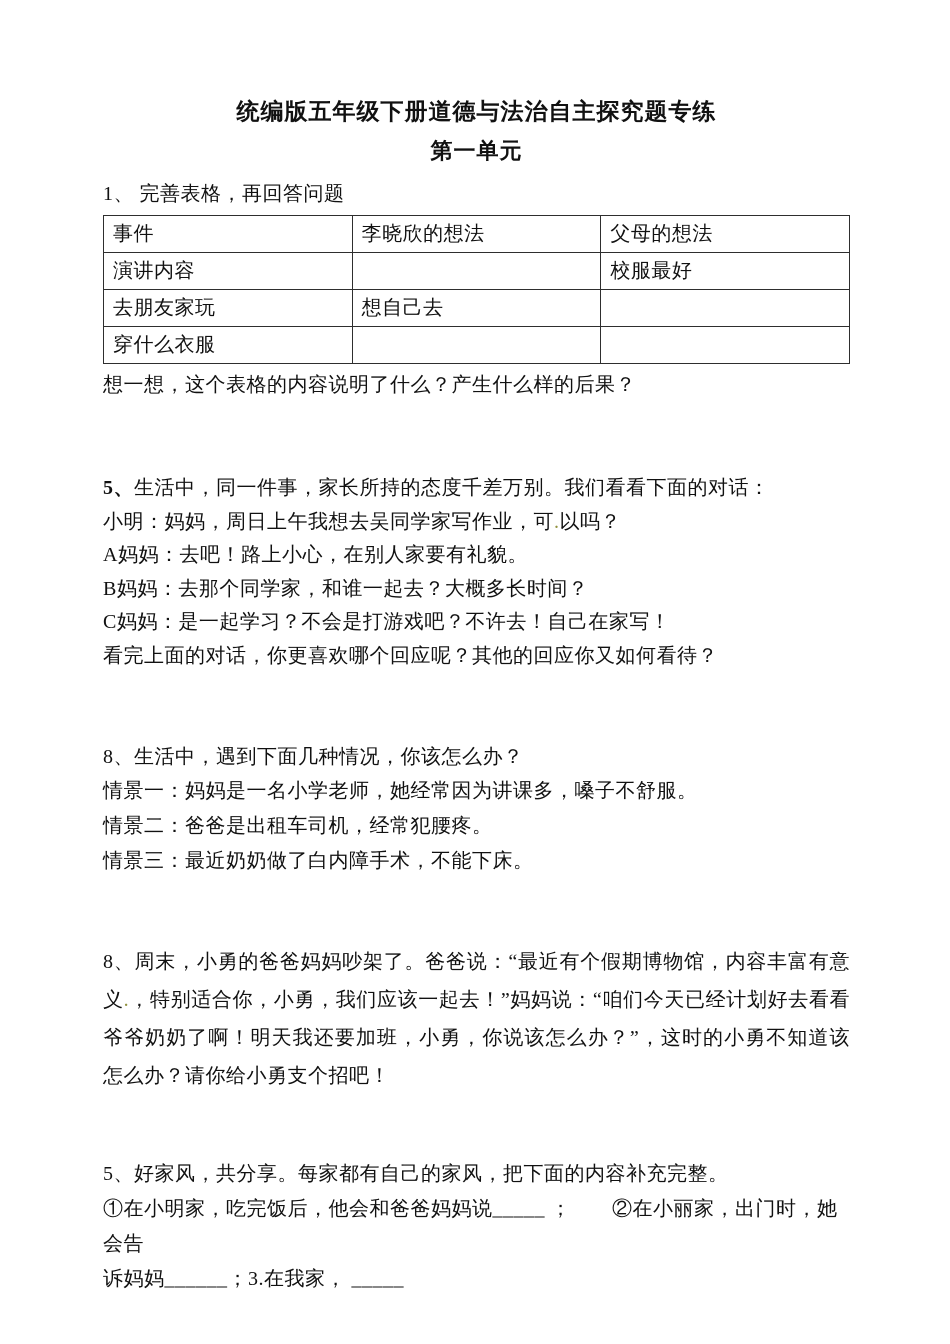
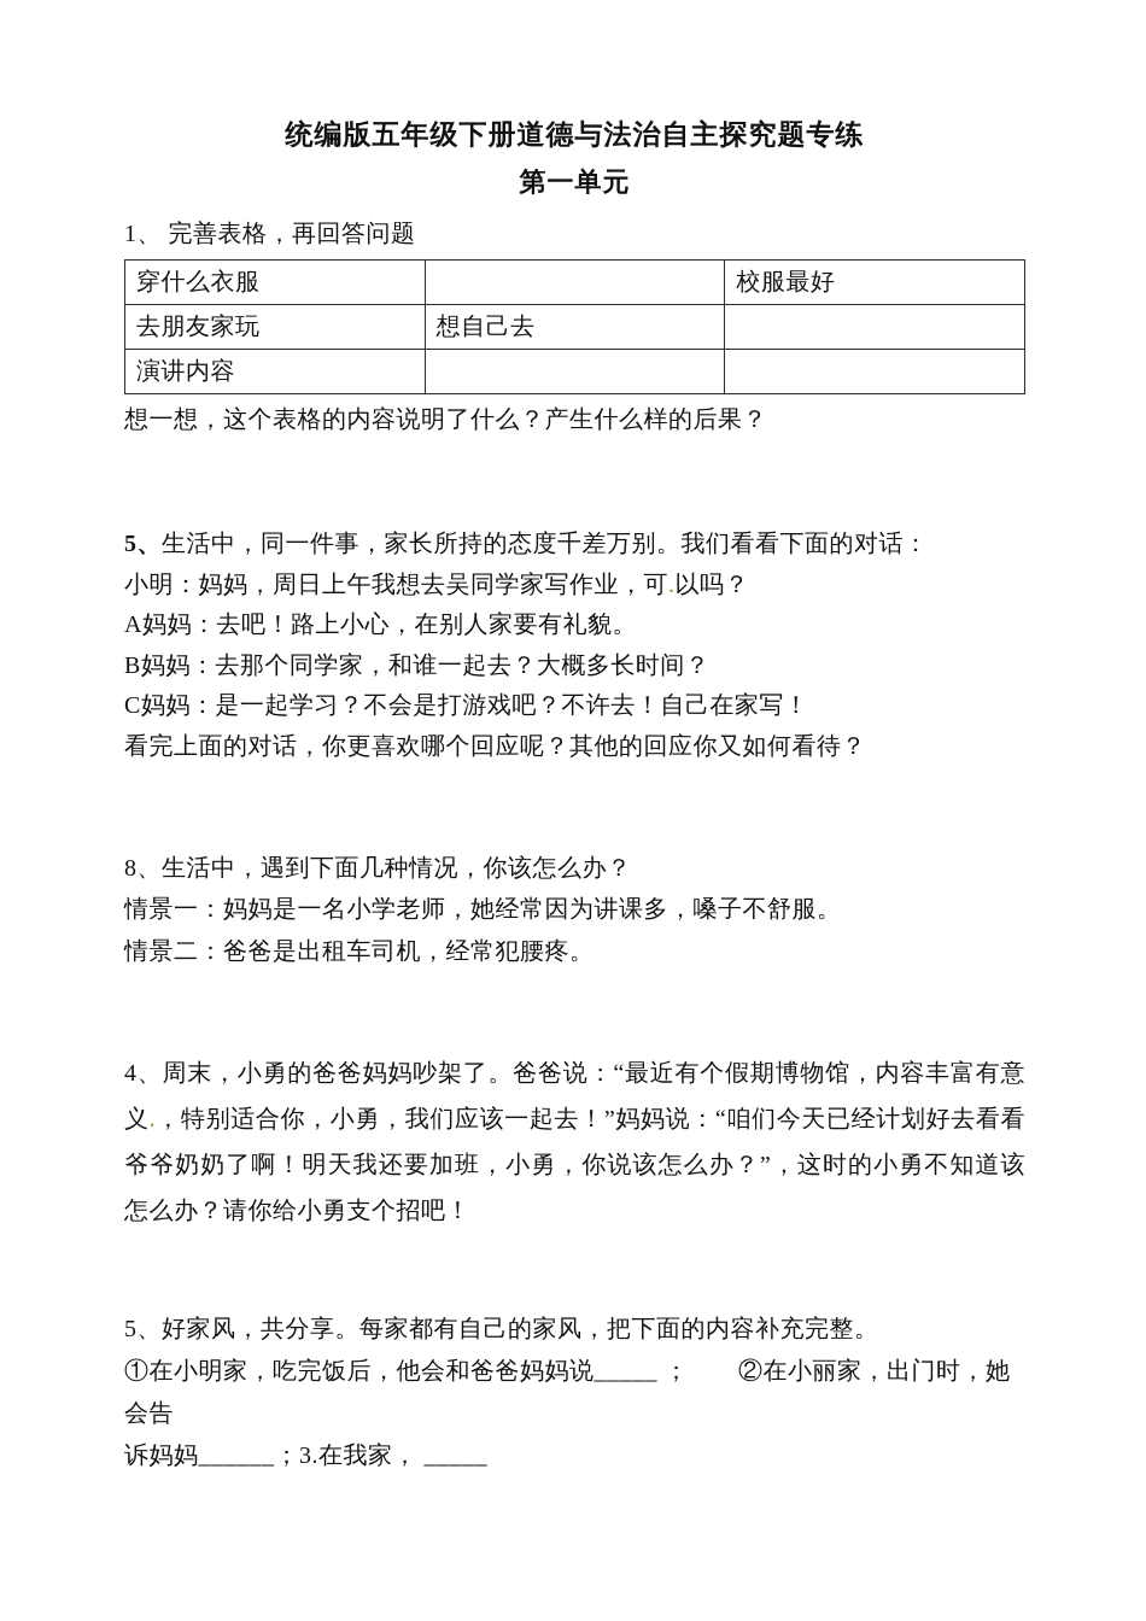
  统编版五年级下册道德与法治自主探究题专练
  第一单元
  1、 完善表格，再回答问题
- 事件	李晓欣的想法	父母的想法
- 演讲内容		校服最好
+ 穿什么衣服		校服最好
  去朋友家玩	想自己去
- 穿什么衣服
+ 演讲内容
  想一想，这个表格的内容说明了什么？产生什么样的后果？
  5、生活中，同一件事，家长所持的态度千差万别。我们看看下面的对话：
  小明：妈妈，周日上午我想去吴同学家写作业，可.以吗？
  A妈妈：去吧！路上小心，在别人家要有礼貌。
  B妈妈：去那个同学家，和谁一起去？大概多长时间？
  C妈妈：是一起学习？不会是打游戏吧？不许去！自己在家写！
  看完上面的对话，你更喜欢哪个回应呢？其他的回应你又如何看待？
  8、生活中，遇到下面几种情况，你该怎么办？
  情景一：妈妈是一名小学老师，她经常因为讲课多，嗓子不舒服。
  情景二：爸爸是出租车司机，经常犯腰疼。
- 情景三：最近奶奶做了白内障手术，不能下床。
- 8、周末，小勇的爸爸妈妈吵架了。爸爸说：“最近有个假期博物馆，内容丰富有意义.，特别适合你，小勇，我们应该一起去！”妈妈说：“咱们今天已经计划好去看看爷爷奶奶了啊！明天我还要加班，小勇，你说该怎么办？”，这时的小勇不知道该怎么办？请你给小勇支个招吧！
+ 4、周末，小勇的爸爸妈妈吵架了。爸爸说：“最近有个假期博物馆，内容丰富有意义.，特别适合你，小勇，我们应该一起去！”妈妈说：“咱们今天已经计划好去看看爷爷奶奶了啊！明天我还要加班，小勇，你说该怎么办？”，这时的小勇不知道该怎么办？请你给小勇支个招吧！
  5、好家风，共分享。每家都有自己的家风，把下面的内容补充完整。
  ①在小明家，吃完饭后，他会和爸爸妈妈说_____ ； ②在小丽家，出门时，她会告
  诉妈妈______；3.在我家， _____
